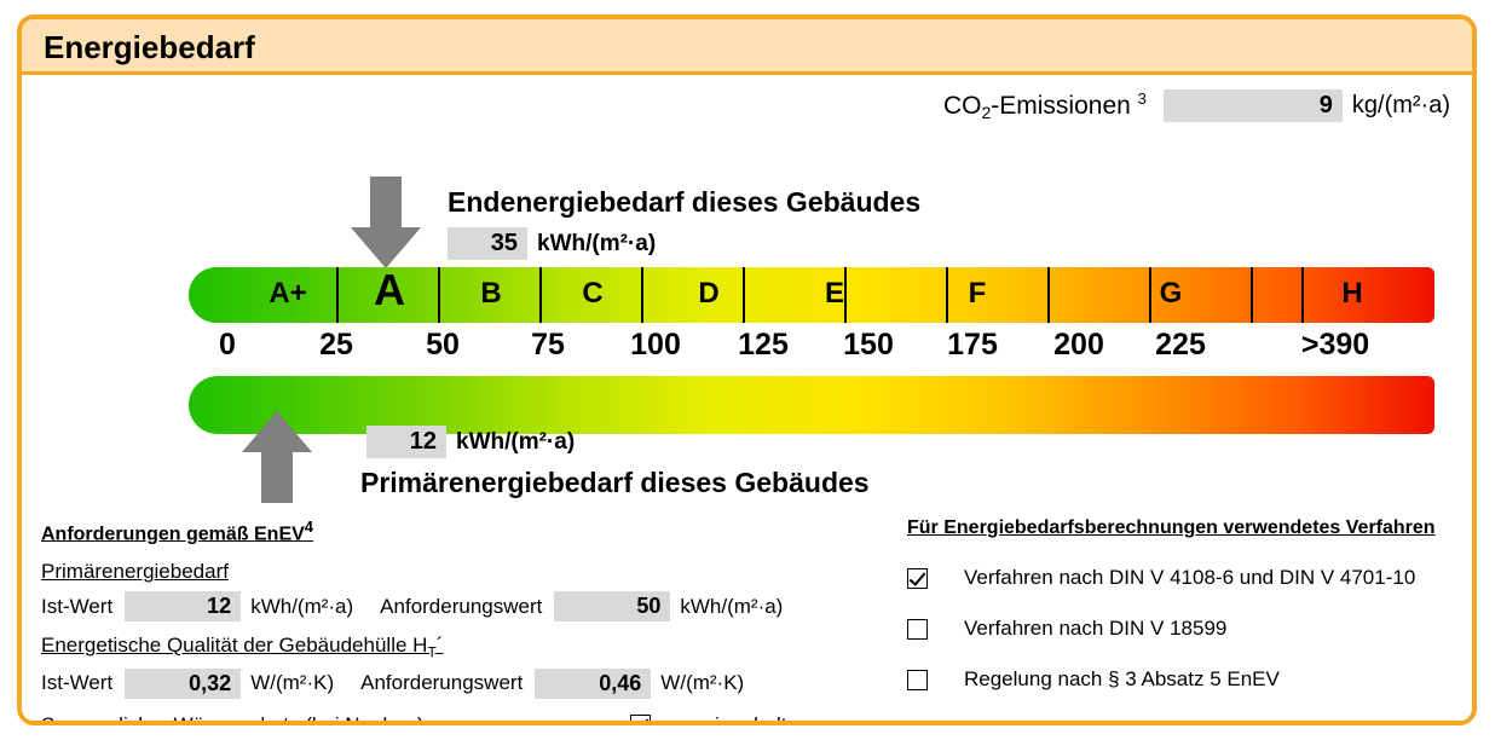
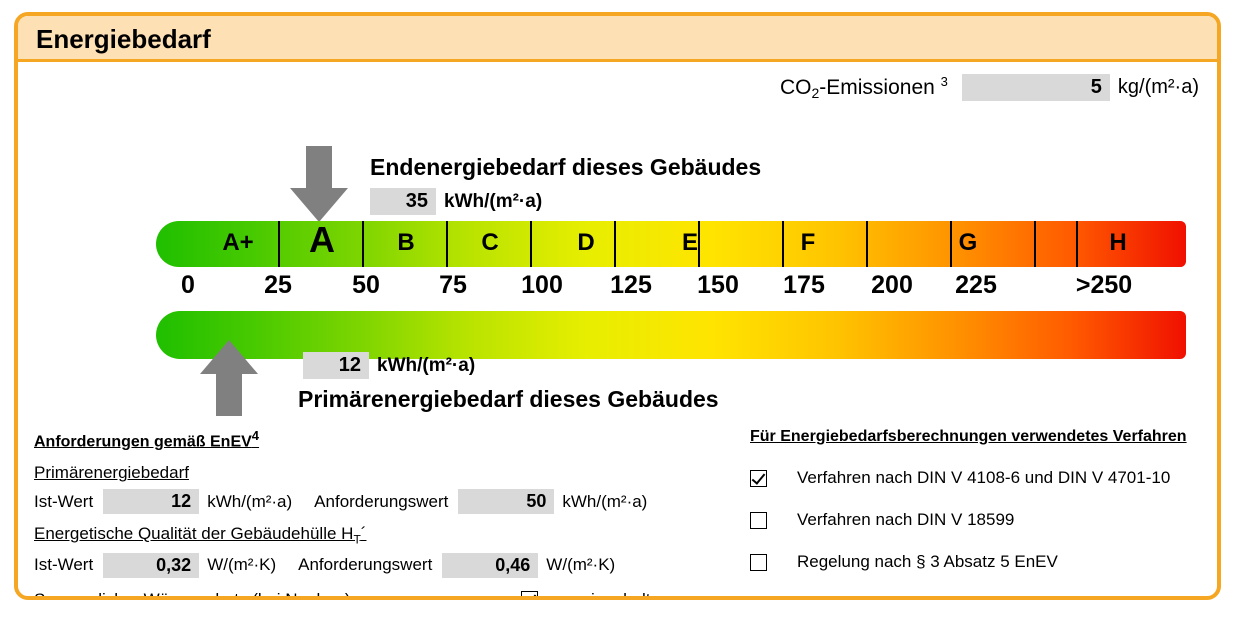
  Energiebedarf
  CO2-Emissionen 3
- 9
+ 5
  kg/(m²·a)
  Endenergiebedarf dieses Gebäudes
  35
  kWh/(m²·a)
  A+
  A
  B
  C
  D
  E
  F
  G
  H
  0
  25
  50
  75
  100
  125
  150
  175
  200
  225
- >390
+ >250
  12
  kWh/(m²·a)
  Primärenergiebedarf dieses Gebäudes
  Anforderungen gemäß EnEV4
  Primärenergiebedarf
  Ist-Wert
  12
  kWh/(m²·a)
  Anforderungswert
  50
  kWh/(m²·a)
  Energetische Qualität der Gebäudehülle HT´
  Ist-Wert
  0,32
  W/(m²·K)
  Anforderungswert
  0,46
  W/(m²·K)
  Für Energiebedarfsberechnungen verwendetes Verfahren
  Verfahren nach DIN V 4108-6 und DIN V 4701-10
  Verfahren nach DIN V 18599
  Regelung nach § 3 Absatz 5 EnEV
